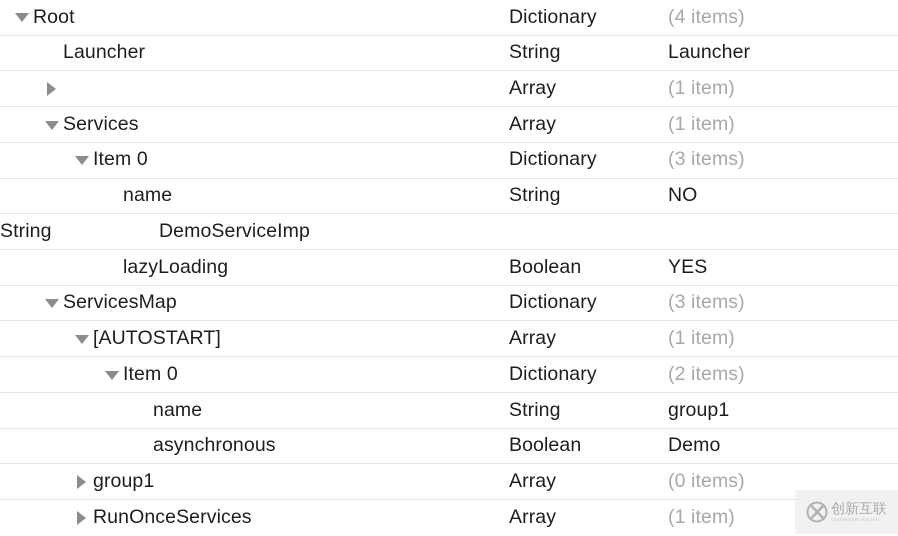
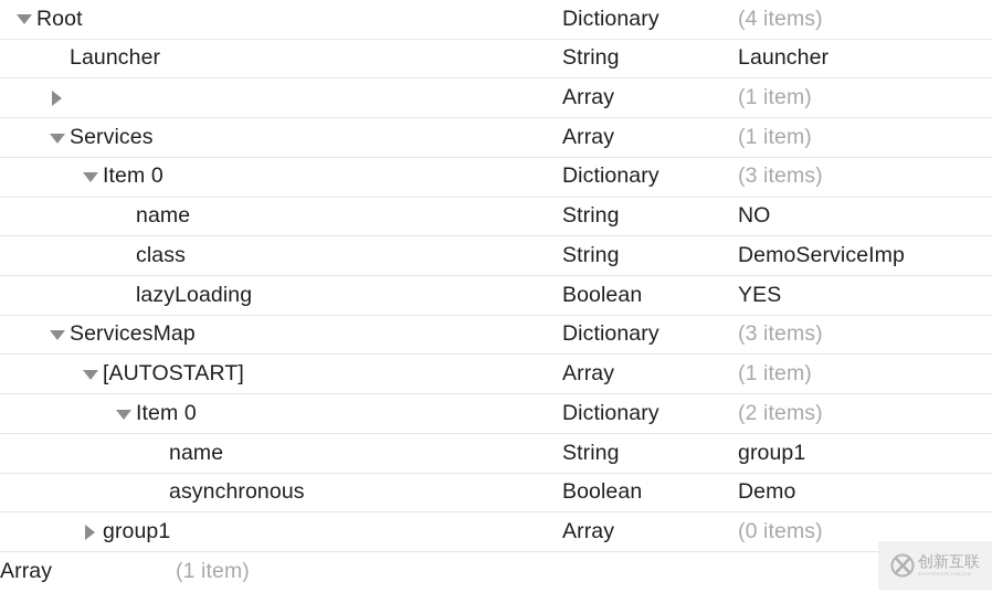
  Root
  Dictionary
  (4 items)
  Launcher
  String
  Launcher
  Array
  (1 item)
  Services
  Array
  (1 item)
  Item 0
  Dictionary
  (3 items)
  name
  String
  NO
+ class
  String
  DemoServiceImp
  lazyLoading
  Boolean
  YES
  ServicesMap
  Dictionary
  (3 items)
  [AUTOSTART]
  Array
  (1 item)
  Item 0
  Dictionary
  (2 items)
  name
  String
  group1
  asynchronous
  Boolean
  Demo
  group1
  Array
  (0 items)
- RunOnceServices
  Array
  (1 item)
  创新互联
